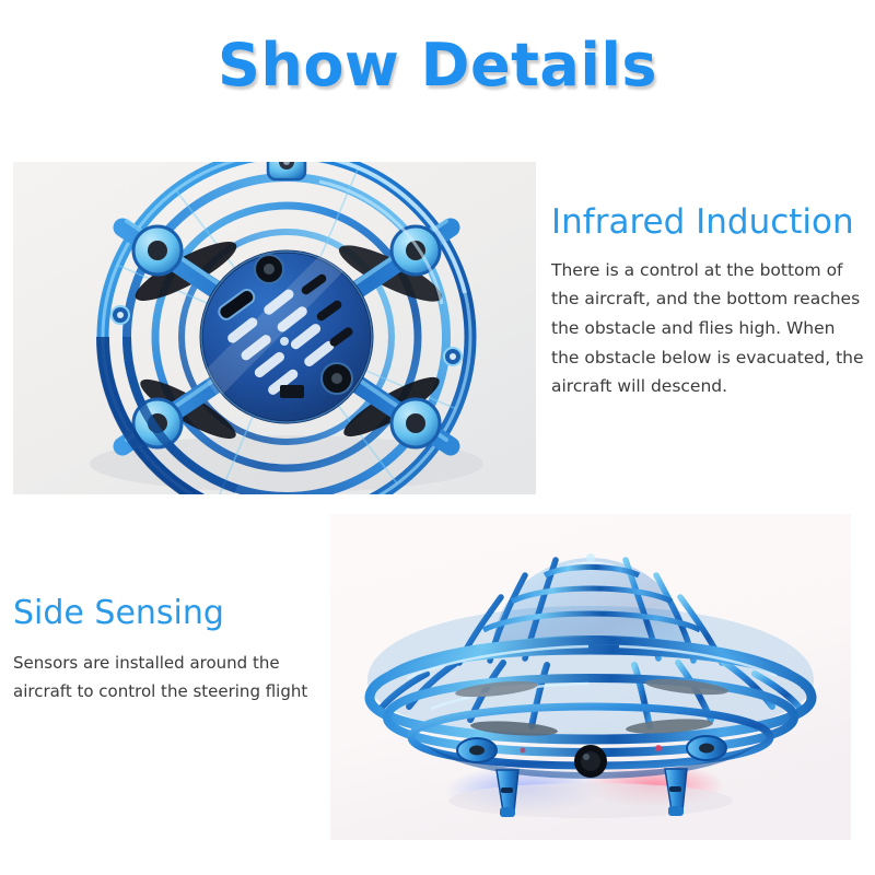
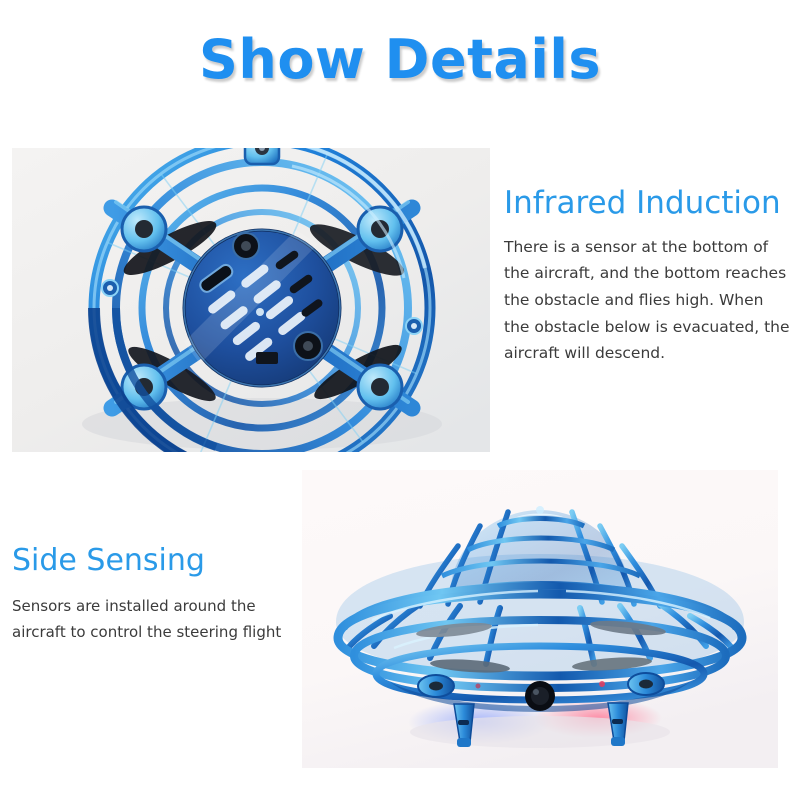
  Show Details
  Infrared Induction
- There is a control at the bottom of the aircraft, and the bottom reaches the obstacle and flies high. When the obstacle below is evacuated, the aircraft will descend.
+ There is a sensor at the bottom of the aircraft, and the bottom reaches the obstacle and flies high. When the obstacle below is evacuated, the aircraft will descend.
  Side Sensing
  Sensors are installed around the aircraft to control the steering flight
